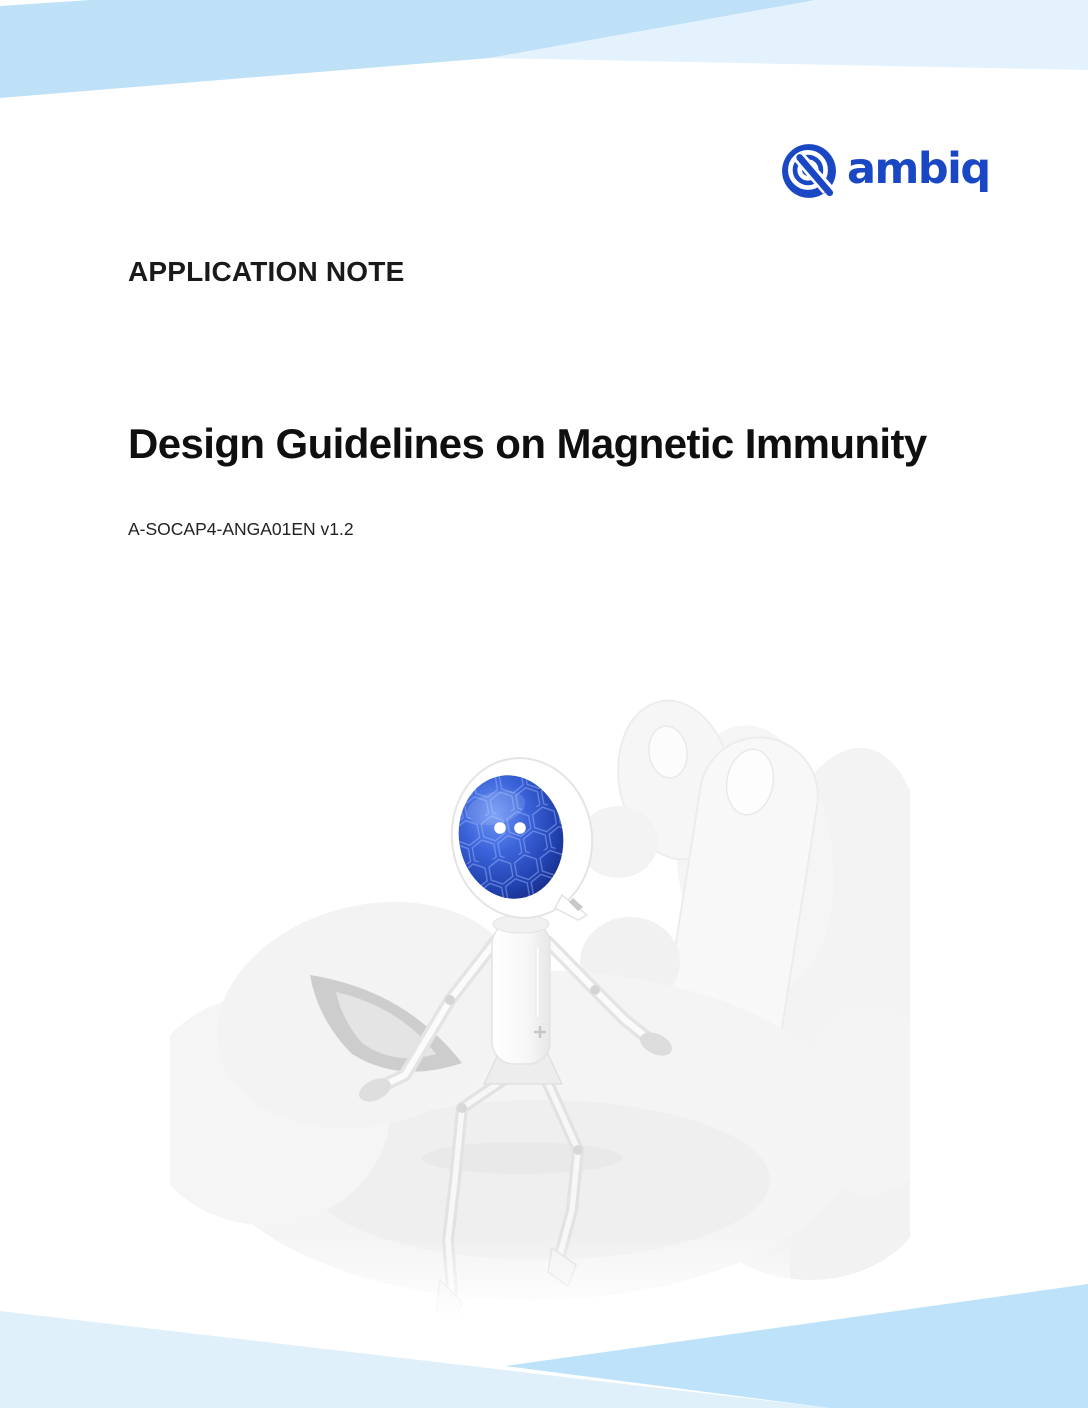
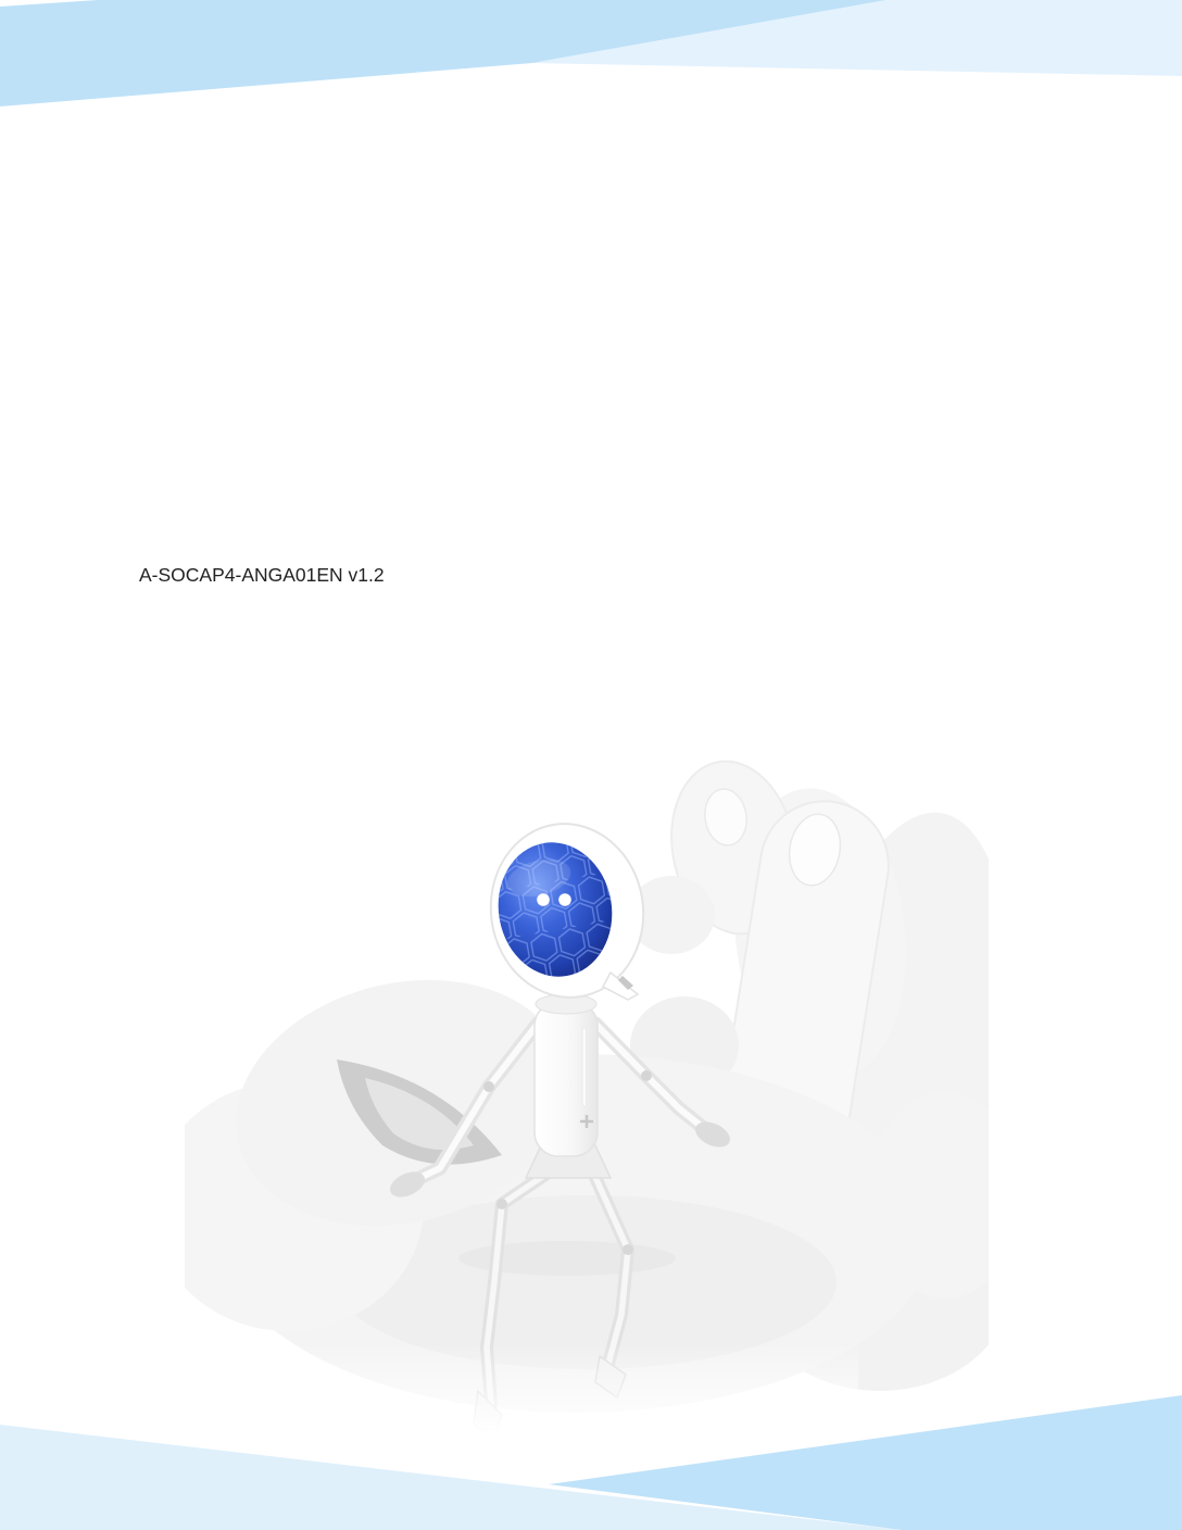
- ambiq
- APPLICATION NOTE
- Design Guidelines on Magnetic Immunity
  A-SOCAP4-ANGA01EN v1.2
